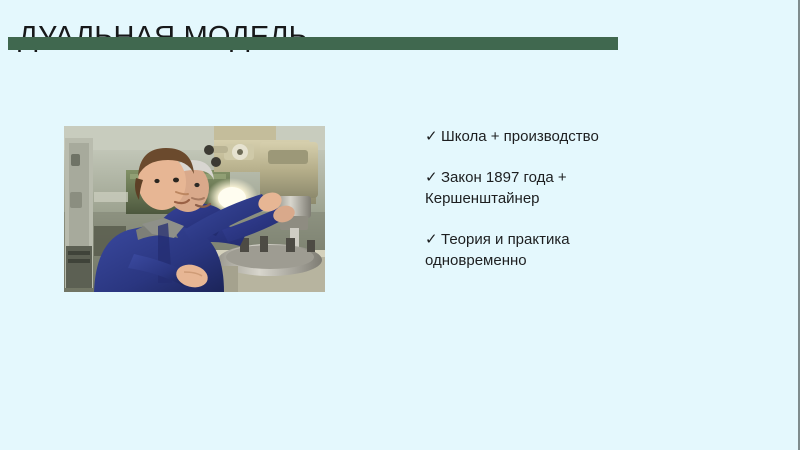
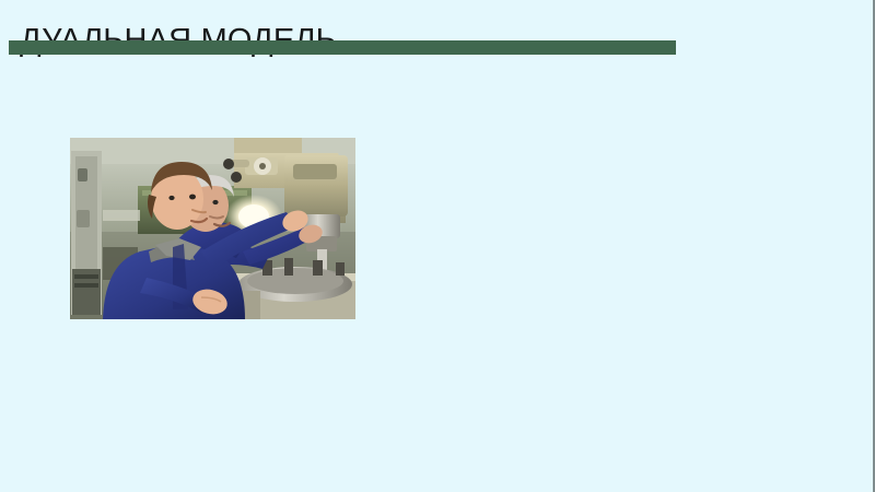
- ✓ Школа + производство
- ✓ Закон 1897 года + Кершенштайнер
- ✓ Теория и практика одновременно
